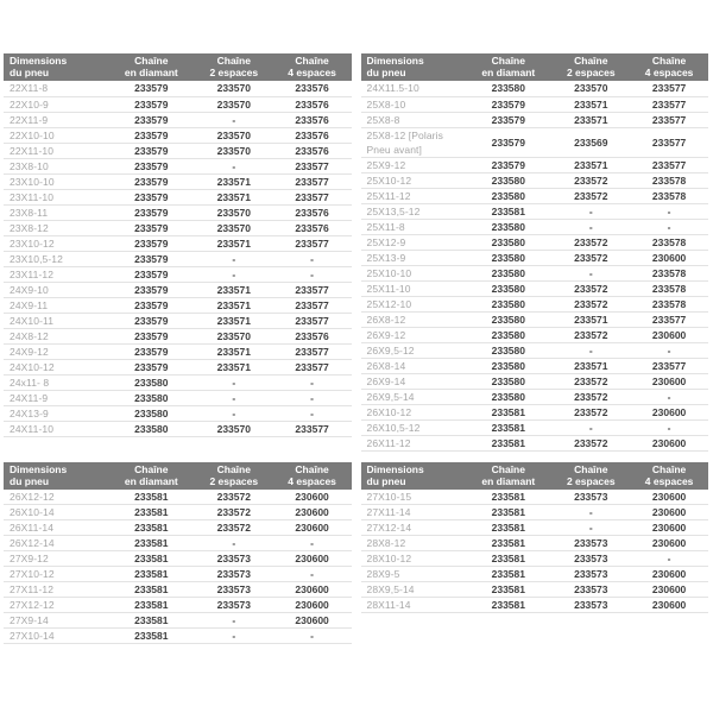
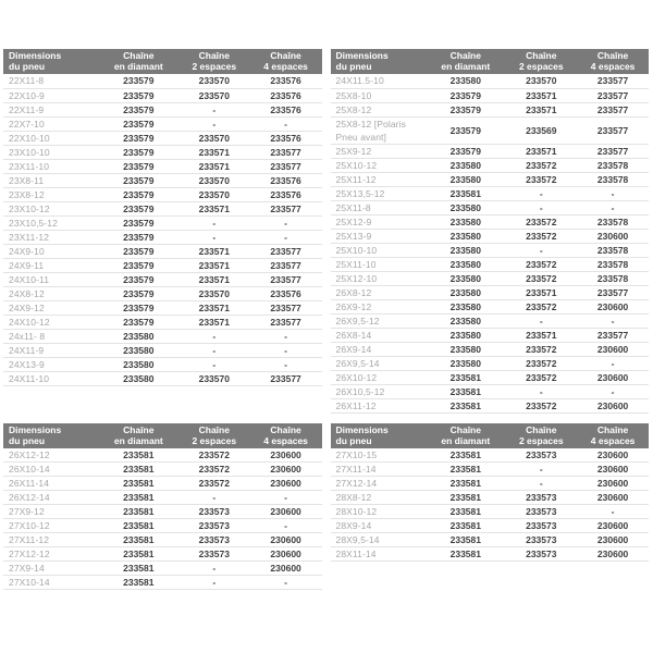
  Dimensionsdu pneu	Chaîneen diamant	Chaîne2 espaces	Chaîne4 espaces
  22X11-8	233579	233570	233576
  22X10-9	233579	233570	233576
  22X11-9	233579	-	233576
+ 22X7-10	233579	-	-
  22X10-10	233579	233570	233576
- 22X11-10	233579	233570	233576
- 23X8-10	233579	-	233577
  23X10-10	233579	233571	233577
  23X11-10	233579	233571	233577
  23X8-11	233579	233570	233576
  23X8-12	233579	233570	233576
  23X10-12	233579	233571	233577
  23X10,5-12	233579	-	-
  23X11-12	233579	-	-
  24X9-10	233579	233571	233577
  24X9-11	233579	233571	233577
  24X10-11	233579	233571	233577
  24X8-12	233579	233570	233576
  24X9-12	233579	233571	233577
  24X10-12	233579	233571	233577
  24x11- 8	233580	-	-
  24X11-9	233580	-	-
  24X13-9	233580	-	-
  24X11-10	233580	233570	233577
  Dimensionsdu pneu	Chaîneen diamant	Chaîne2 espaces	Chaîne4 espaces
  24X11.5-10	233580	233570	233577
  25X8-10	233579	233571	233577
- 25X8-8	233579	233571	233577
+ 25X8-12	233579	233571	233577
  25X8-12 [Polaris Pneu avant]	233579	233569	233577
  25X9-12	233579	233571	233577
  25X10-12	233580	233572	233578
  25X11-12	233580	233572	233578
  25X13,5-12	233581	-	-
  25X11-8	233580	-	-
  25X12-9	233580	233572	233578
  25X13-9	233580	233572	230600
  25X10-10	233580	-	233578
  25X11-10	233580	233572	233578
  25X12-10	233580	233572	233578
  26X8-12	233580	233571	233577
  26X9-12	233580	233572	230600
  26X9,5-12	233580	-	-
  26X8-14	233580	233571	233577
  26X9-14	233580	233572	230600
  26X9,5-14	233580	233572	-
  26X10-12	233581	233572	230600
  26X10,5-12	233581	-	-
  26X11-12	233581	233572	230600
  Dimensionsdu pneu	Chaîneen diamant	Chaîne2 espaces	Chaîne4 espaces
  26X12-12	233581	233572	230600
  26X10-14	233581	233572	230600
  26X11-14	233581	233572	230600
  26X12-14	233581	-	-
  27X9-12	233581	233573	230600
  27X10-12	233581	233573	-
  27X11-12	233581	233573	230600
  27X12-12	233581	233573	230600
  27X9-14	233581	-	230600
  27X10-14	233581	-	-
  Dimensionsdu pneu	Chaîneen diamant	Chaîne2 espaces	Chaîne4 espaces
  27X10-15	233581	233573	230600
  27X11-14	233581	-	230600
  27X12-14	233581	-	230600
  28X8-12	233581	233573	230600
  28X10-12	233581	233573	-
- 28X9-5	233581	233573	230600
+ 28X9-14	233581	233573	230600
  28X9,5-14	233581	233573	230600
  28X11-14	233581	233573	230600
